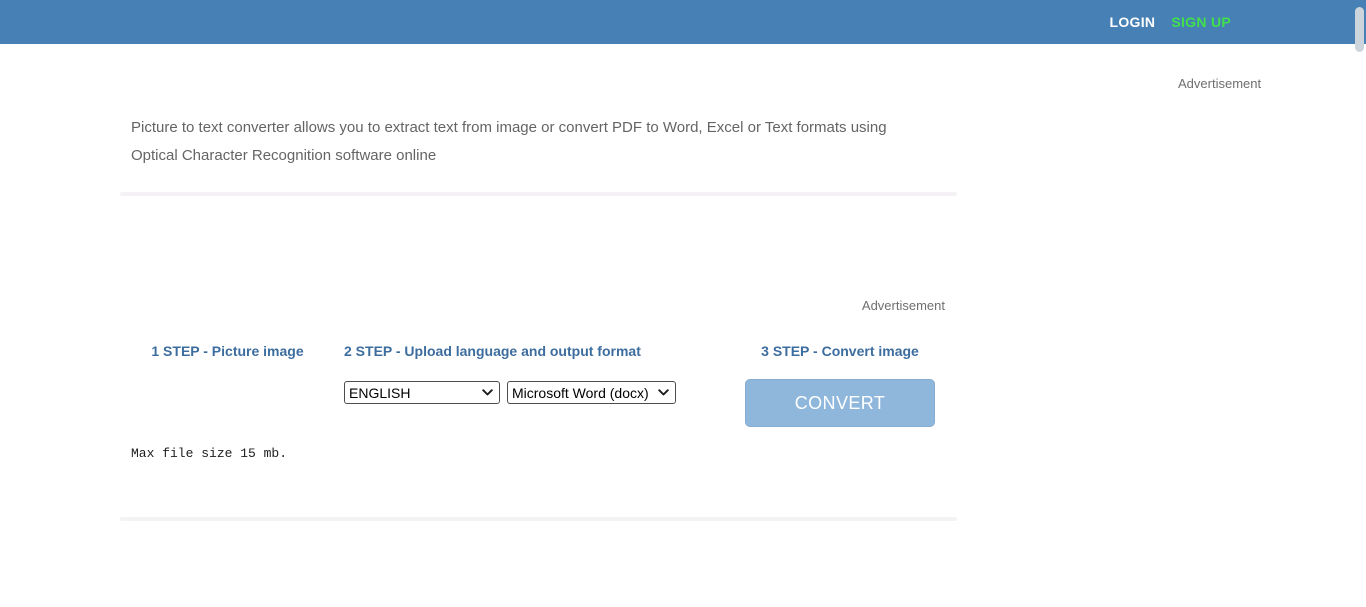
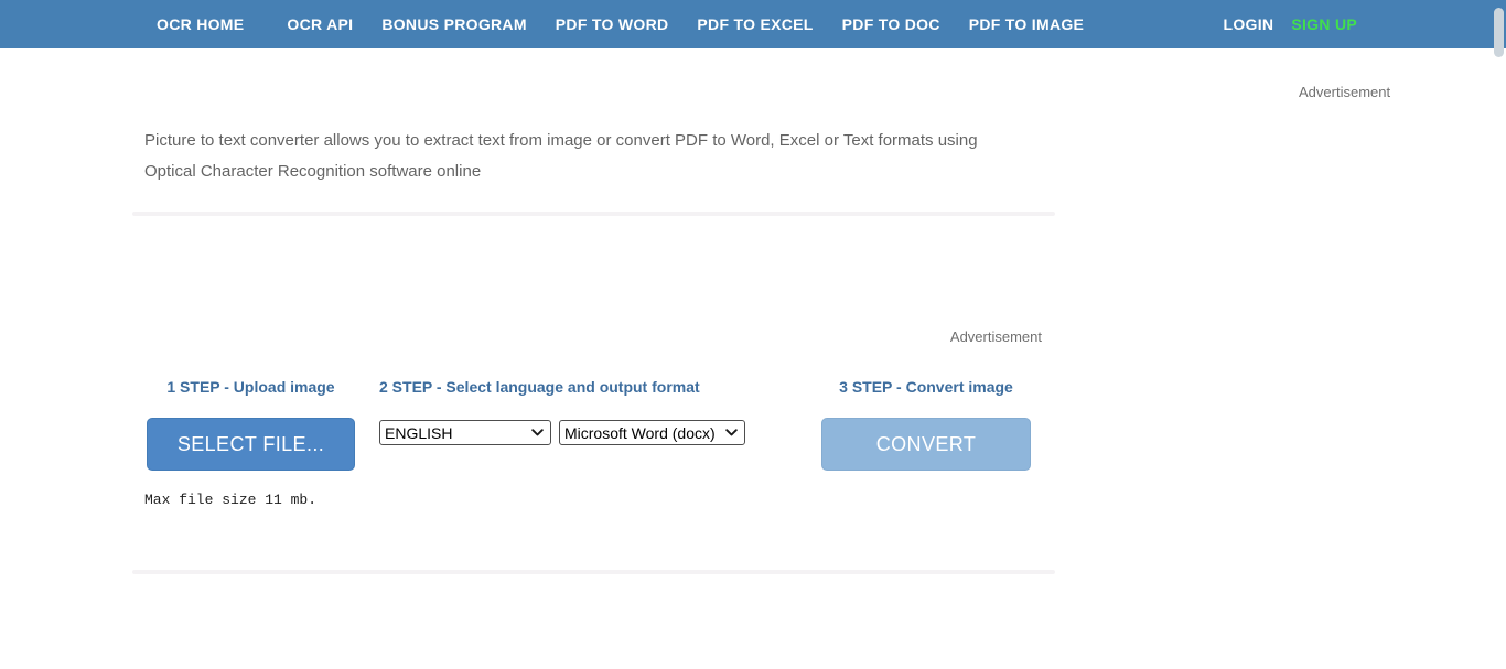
+ OCR HOME
+ OCR API
+ BONUS PROGRAM
+ PDF TO WORD
+ PDF TO EXCEL
+ PDF TO DOC
+ PDF TO IMAGE
  LOGIN
  SIGN UP
  Picture to text converter allows you to extract text from image or convert PDF to Word, Excel or Text formats using Optical Character Recognition software online
  Advertisement
  Advertisement
- 1 STEP - Picture image
+ 1 STEP - Upload image
- 2 STEP - Upload language and output format
+ 2 STEP - Select language and output format
  3 STEP - Convert image
+ SELECT FILE...
  ENGLISH
  Microsoft Word (docx)
  CONVERT
- Max file size 15 mb.
+ Max file size 11 mb.
